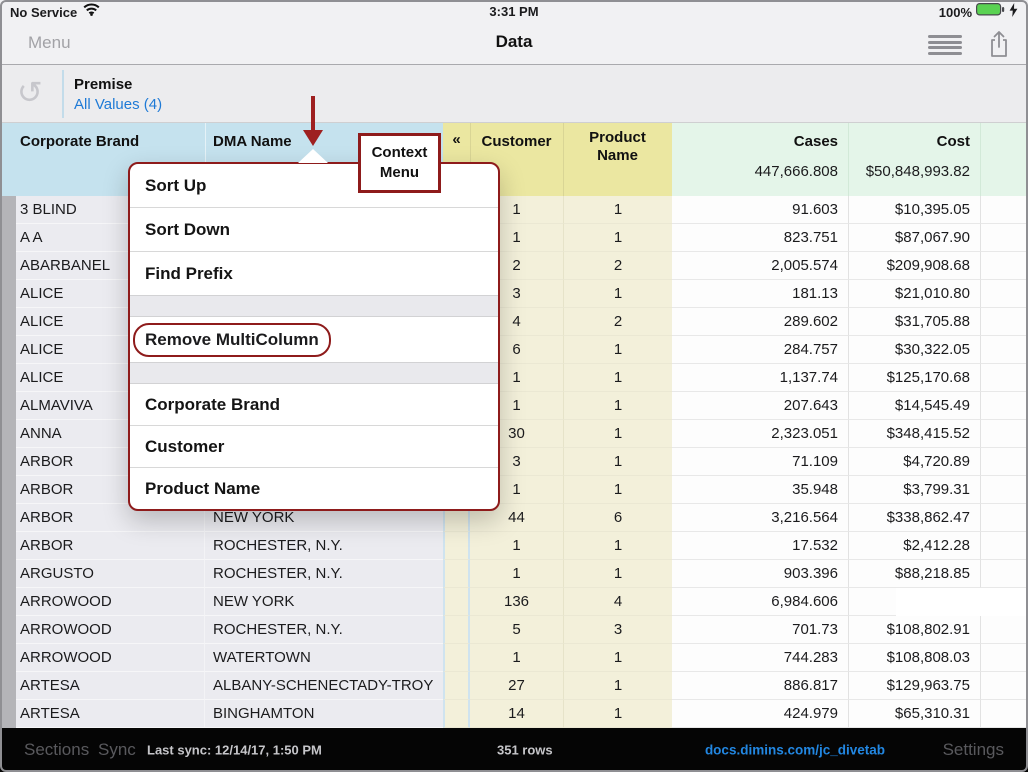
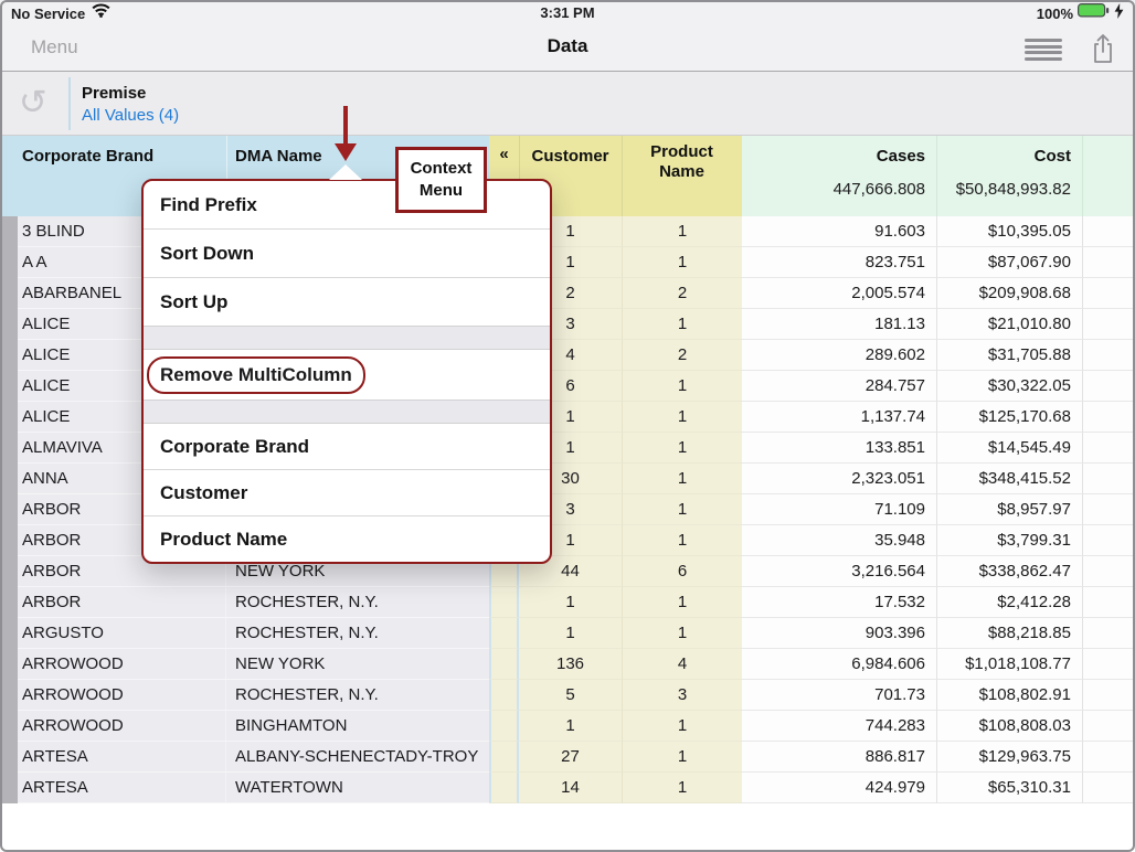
  No Service
  3:31 PM
  100%
  Menu
  Data
  ↺
  Premise
  All Values (4)
  Corporate Brand
  DMA Name
  «
  Customer
  Product Name
  Cases
  Cost
  447,666.808
  $50,848,993.82
  3 BLIND
  1
  1
  91.603
  $10,395.05
  A A
  1
  1
  823.751
  $87,067.90
  ABARBANEL
  2
  2
  2,005.574
  $209,908.68
  ALICE
  3
  1
  181.13
  $21,010.80
  ALICE
  4
  2
  289.602
  $31,705.88
  ALICE
  6
  1
  284.757
  $30,322.05
  ALICE
  1
  1
  1,137.74
  $125,170.68
  ALMAVIVA
  1
  1
- 207.643
+ 133.851
  $14,545.49
  ANNA
  30
  1
  2,323.051
  $348,415.52
  ARBOR
  3
  1
  71.109
- $4,720.89
+ $8,957.97
  ARBOR
  1
  1
  35.948
  $3,799.31
  ARBOR
  NEW YORK
  44
  6
  3,216.564
  $338,862.47
  ARBOR
  ROCHESTER, N.Y.
  1
  1
  17.532
  $2,412.28
  ARGUSTO
  ROCHESTER, N.Y.
  1
  1
  903.396
  $88,218.85
  ARROWOOD
  NEW YORK
  136
  4
  6,984.606
+ $1,018,108.77
  ARROWOOD
  ROCHESTER, N.Y.
  5
  3
  701.73
  $108,802.91
  ARROWOOD
- WATERTOWN
+ BINGHAMTON
  1
  1
  744.283
  $108,808.03
  ARTESA
  ALBANY-SCHENECTADY-TROY
  27
  1
  886.817
  $129,963.75
  ARTESA
- BINGHAMTON
+ WATERTOWN
  14
  1
  424.979
  $65,310.31
- Sort Up
+ Find Prefix
  Sort Down
- Find Prefix
+ Sort Up
  Remove MultiColumn
  Corporate Brand
  Customer
  Product Name
  Context
  Menu
- Sections
- Sync
- Last sync: 12/14/17, 1:50 PM
- 351 rows
- docs.dimins.com/jc_divetab
- Settings
